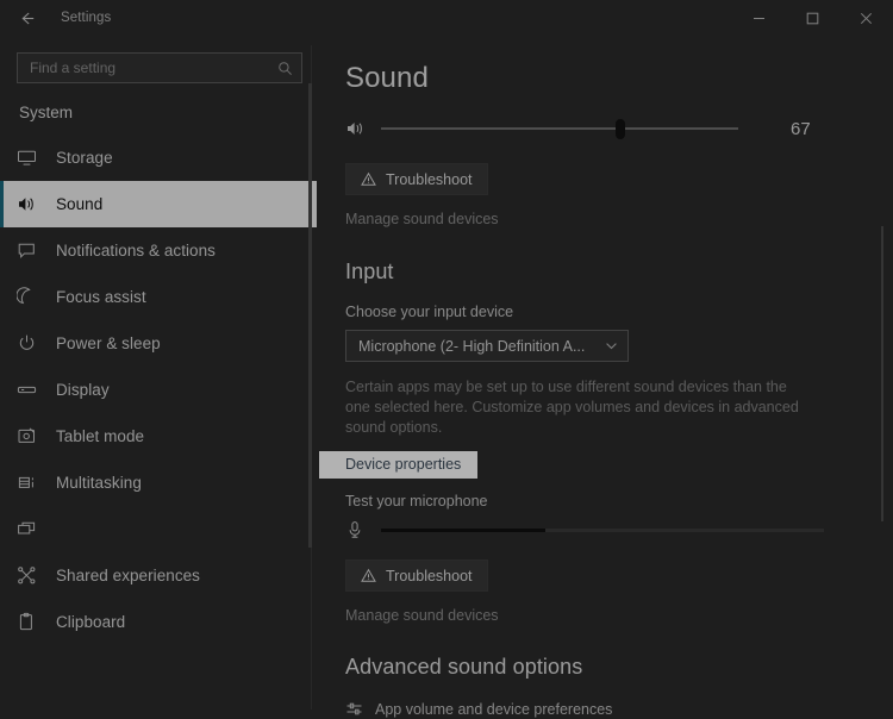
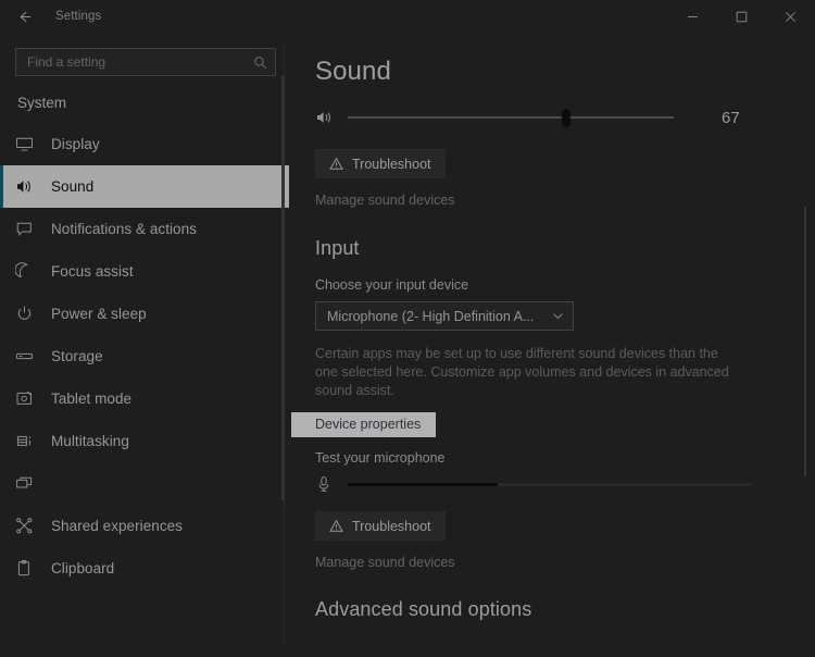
  Settings
  Find a setting
  System
- Storage
+ Display
  Sound
  Notifications & actions
  Focus assist
  Power & sleep
- Display
+ Storage
  Tablet mode
  Multitasking
  Shared experiences
  Clipboard
  Sound
  67
  Troubleshoot
  Manage sound devices
  Input
  Choose your input device
  Microphone (2- High Definition A...
- Certain apps may be set up to use different sound devices than the one selected here. Customize app volumes and devices in advanced sound options.
+ Certain apps may be set up to use different sound devices than the one selected here. Customize app volumes and devices in advanced sound assist.
  Device properties
  Test your microphone
  Troubleshoot
  Manage sound devices
  Advanced sound options
- App volume and device preferences
